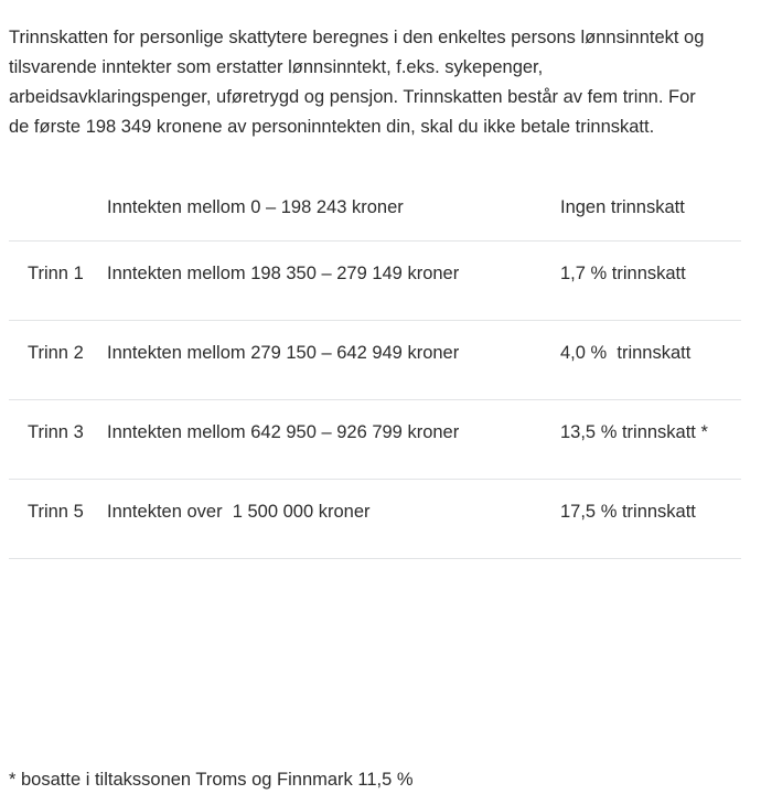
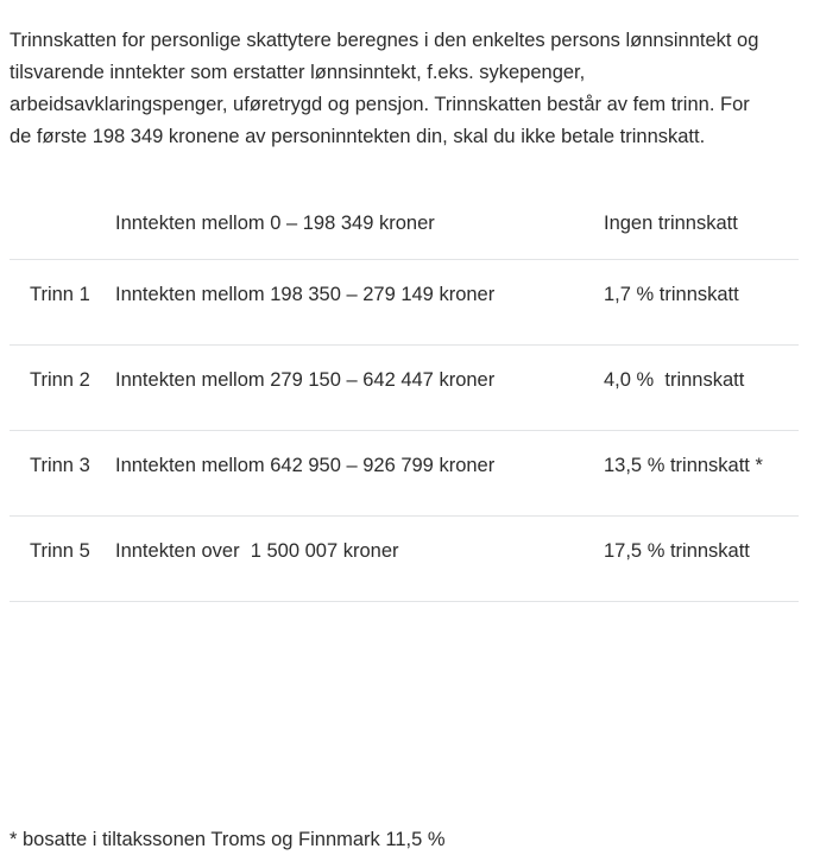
  Trinnskatten for personlige skattytere beregnes i den enkeltes persons lønnsinntekt og tilsvarende inntekter som erstatter lønnsinntekt, f.eks. sykepenger, arbeidsavklaringspenger, uføretrygd og pensjon. Trinnskatten består av fem trinn. For de første 198 349 kronene av personinntekten din, skal du ikke betale trinnskatt.
- 	Inntekten mellom 0 – 198 243 kroner	Ingen trinnskatt
+ 	Inntekten mellom 0 – 198 349 kroner	Ingen trinnskatt
  Trinn 1	Inntekten mellom 198 350 – 279 149 kroner	1,7 % trinnskatt
- Trinn 2	Inntekten mellom 279 150 – 642 949 kroner	4,0 % trinnskatt
+ Trinn 2	Inntekten mellom 279 150 – 642 447 kroner	4,0 % trinnskatt
  Trinn 3	Inntekten mellom 642 950 – 926 799 kroner	13,5 % trinnskatt *
- Trinn 5	Inntekten over 1 500 000 kroner	17,5 % trinnskatt
+ Trinn 5	Inntekten over 1 500 007 kroner	17,5 % trinnskatt
  * bosatte i tiltakssonen Troms og Finnmark 11,5 %
